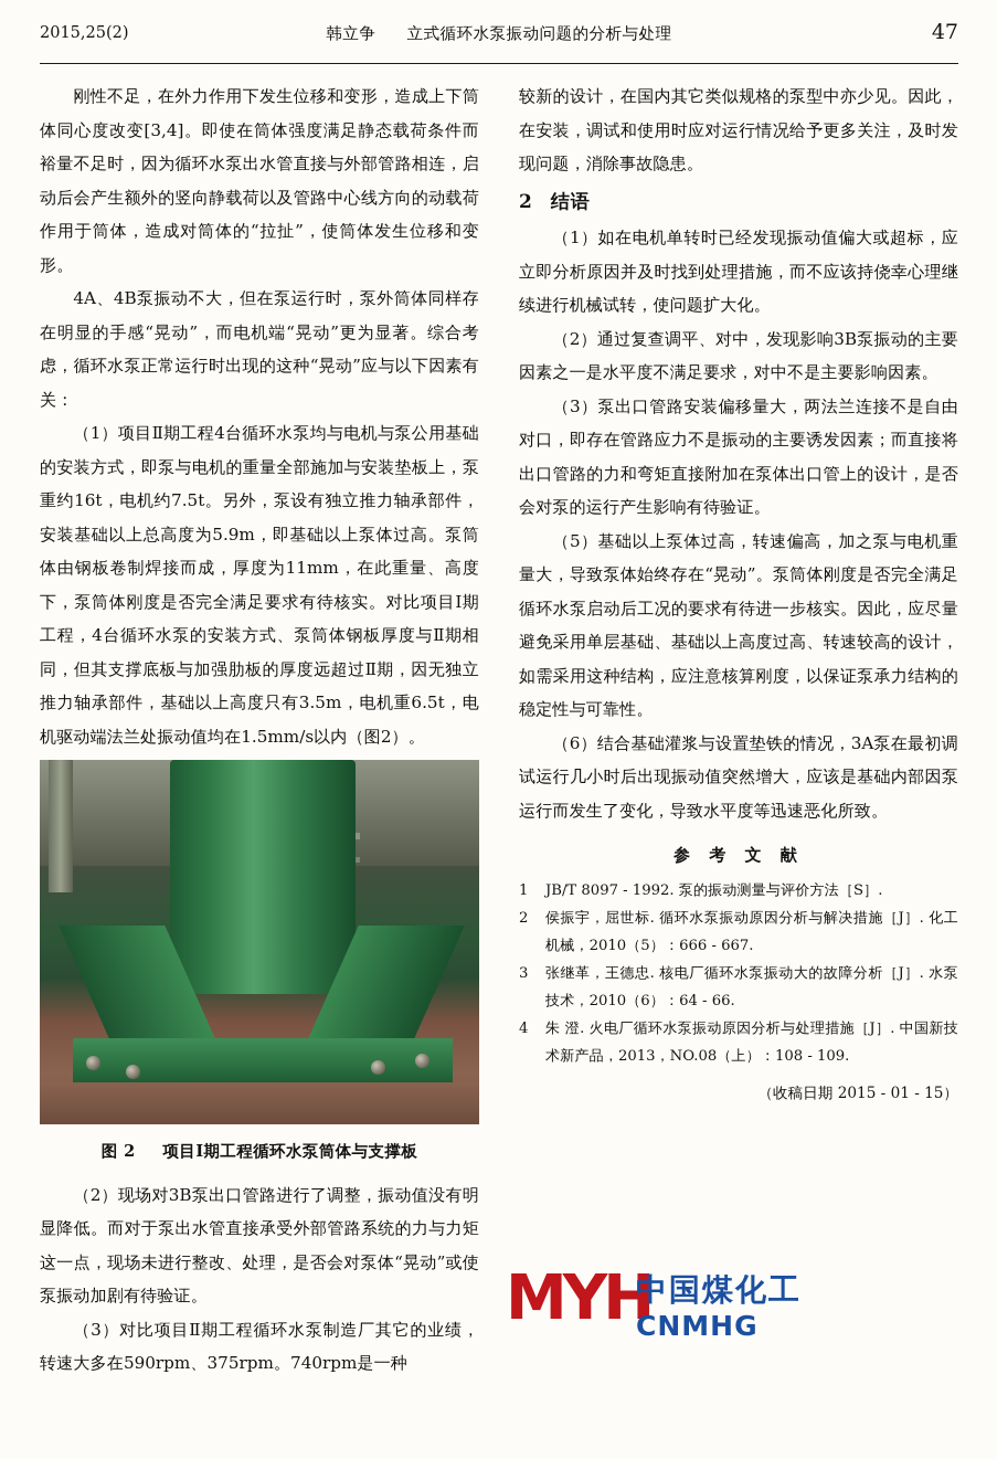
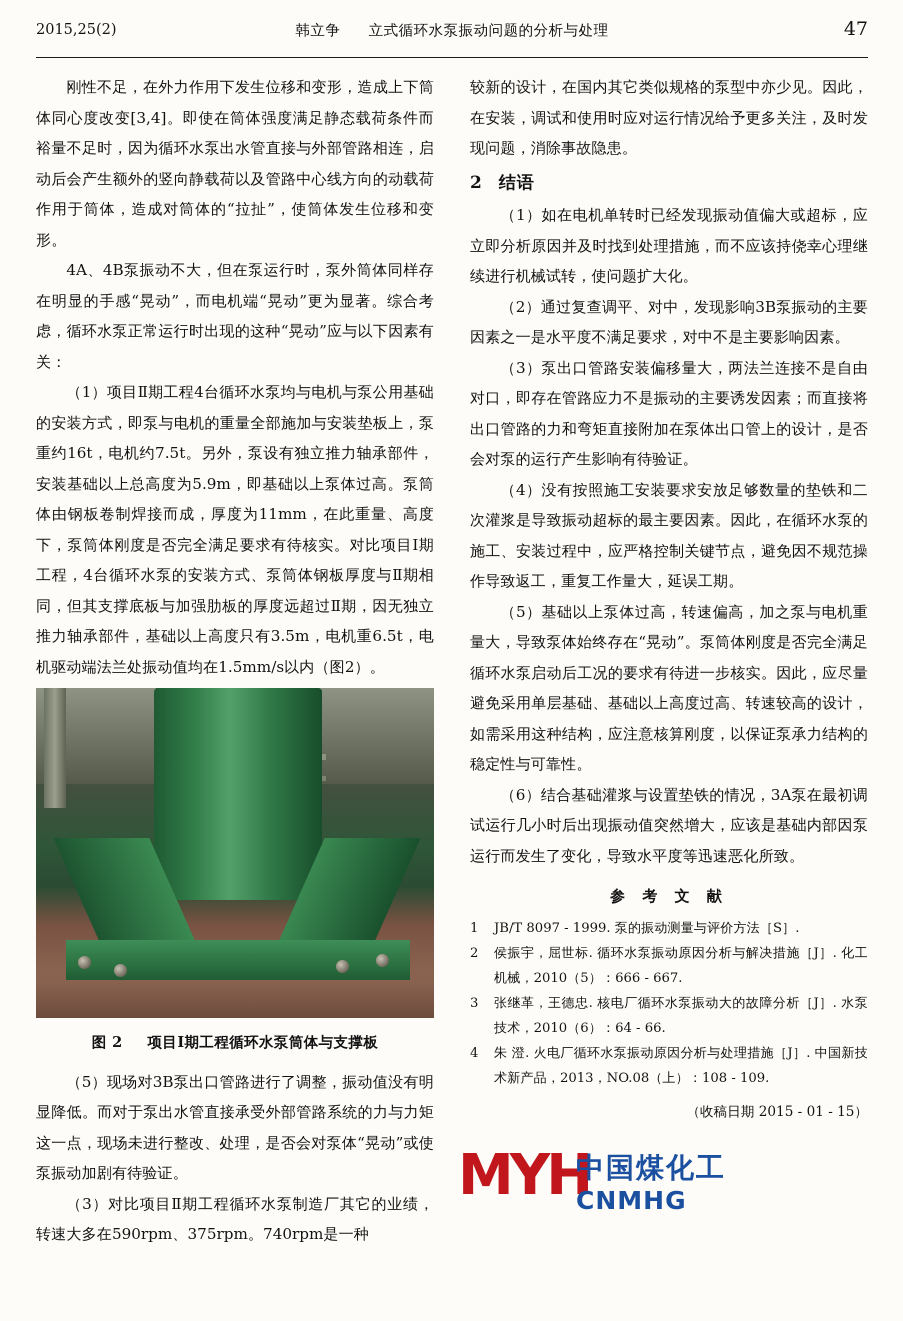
  2015,25(2)
  韩立争 立式循环水泵振动问题的分析与处理
  47
  刚性不足，在外力作用下发生位移和变形，造成上下筒体同心度改变[3,4]。即使在筒体强度满足静态载荷条件而裕量不足时，因为循环水泵出水管直接与外部管路相连，启动后会产生额外的竖向静载荷以及管路中心线方向的动载荷作用于筒体，造成对筒体的“拉扯”，使筒体发生位移和变形。
  4A、4B泵振动不大，但在泵运行时，泵外筒体同样存在明显的手感“晃动”，而电机端“晃动”更为显著。综合考虑，循环水泵正常运行时出现的这种“晃动”应与以下因素有关：
  （1）项目Ⅱ期工程4台循环水泵均与电机与泵公用基础的安装方式，即泵与电机的重量全部施加与安装垫板上，泵重约16t，电机约7.5t。另外，泵设有独立推力轴承部件，安装基础以上总高度为5.9m，即基础以上泵体过高。泵筒体由钢板卷制焊接而成，厚度为11mm，在此重量、高度下，泵筒体刚度是否完全满足要求有待核实。对比项目Ⅰ期工程，4台循环水泵的安装方式、泵筒体钢板厚度与Ⅱ期相同，但其支撑底板与加强肋板的厚度远超过Ⅱ期，因无独立推力轴承部件，基础以上高度只有3.5m，电机重6.5t，电机驱动端法兰处振动值均在1.5mm/s以内（图2）。
  图 2 项目Ⅰ期工程循环水泵筒体与支撑板
- （2）现场对3B泵出口管路进行了调整，振动值没有明显降低。而对于泵出水管直接承受外部管路系统的力与力矩这一点，现场未进行整改、处理，是否会对泵体“晃动”或使泵振动加剧有待验证。
+ （5）现场对3B泵出口管路进行了调整，振动值没有明显降低。而对于泵出水管直接承受外部管路系统的力与力矩这一点，现场未进行整改、处理，是否会对泵体“晃动”或使泵振动加剧有待验证。
  （3）对比项目Ⅱ期工程循环水泵制造厂其它的业绩，转速大多在590rpm、375rpm。740rpm是一种
  较新的设计，在国内其它类似规格的泵型中亦少见。因此，在安装，调试和使用时应对运行情况给予更多关注，及时发现问题，消除事故隐患。
  2 结语
  （1）如在电机单转时已经发现振动值偏大或超标，应立即分析原因并及时找到处理措施，而不应该持侥幸心理继续进行机械试转，使问题扩大化。
  （2）通过复查调平、对中，发现影响3B泵振动的主要因素之一是水平度不满足要求，对中不是主要影响因素。
  （3）泵出口管路安装偏移量大，两法兰连接不是自由对口，即存在管路应力不是振动的主要诱发因素；而直接将出口管路的力和弯矩直接附加在泵体出口管上的设计，是否会对泵的运行产生影响有待验证。
+ （4）没有按照施工安装要求安放足够数量的垫铁和二次灌浆是导致振动超标的最主要因素。因此，在循环水泵的施工、安装过程中，应严格控制关键节点，避免因不规范操作导致返工，重复工作量大，延误工期。
  （5）基础以上泵体过高，转速偏高，加之泵与电机重量大，导致泵体始终存在“晃动”。泵筒体刚度是否完全满足循环水泵启动后工况的要求有待进一步核实。因此，应尽量避免采用单层基础、基础以上高度过高、转速较高的设计，如需采用这种结构，应注意核算刚度，以保证泵承力结构的稳定性与可靠性。
  （6）结合基础灌浆与设置垫铁的情况，3A泵在最初调试运行几小时后出现振动值突然增大，应该是基础内部因泵运行而发生了变化，导致水平度等迅速恶化所致。
  参 考 文 献
  1
- JB/T 8097 - 1992. 泵的振动测量与评价方法［S］.
+ JB/T 8097 - 1999. 泵的振动测量与评价方法［S］.
  2
  侯振宇，屈世标. 循环水泵振动原因分析与解决措施［J］. 化工机械，2010（5）：666 - 667.
  3
  张继革，王德忠. 核电厂循环水泵振动大的故障分析［J］. 水泵技术，2010（6）：64 - 66.
  4
  朱 澄. 火电厂循环水泵振动原因分析与处理措施［J］. 中国新技术新产品，2013，NO.08（上）：108 - 109.
  （收稿日期 2015 - 01 - 15）
  MYH
  中国煤化工
  CNMHG
